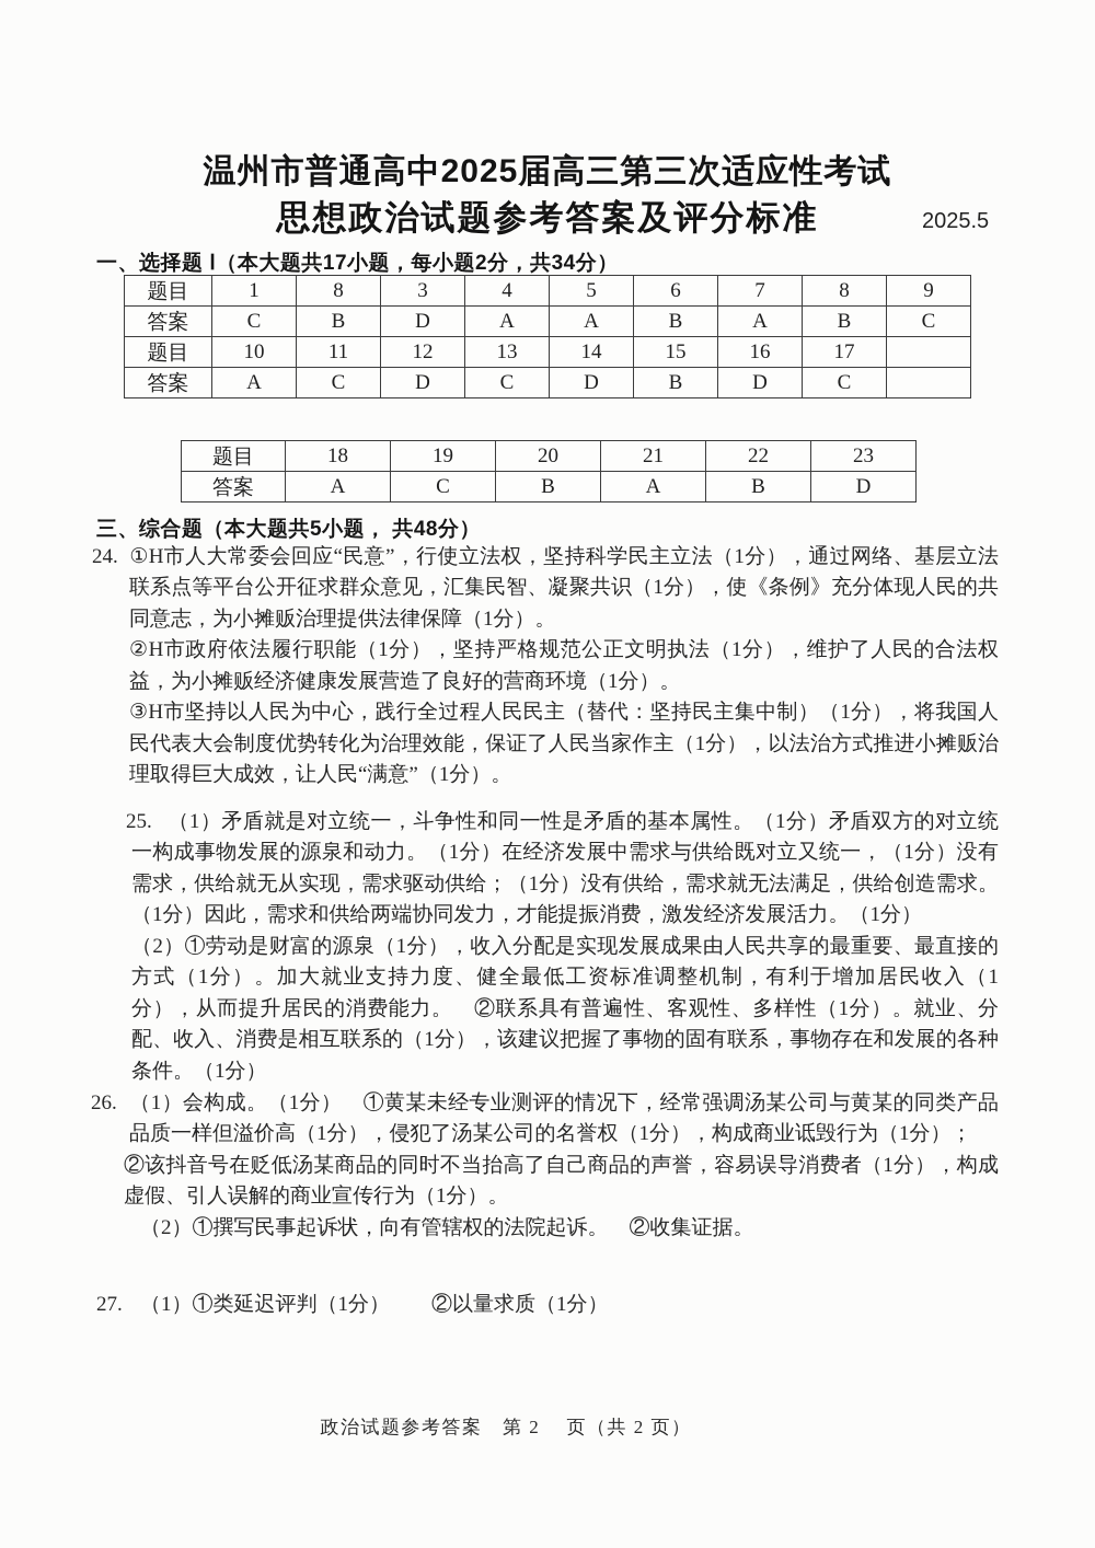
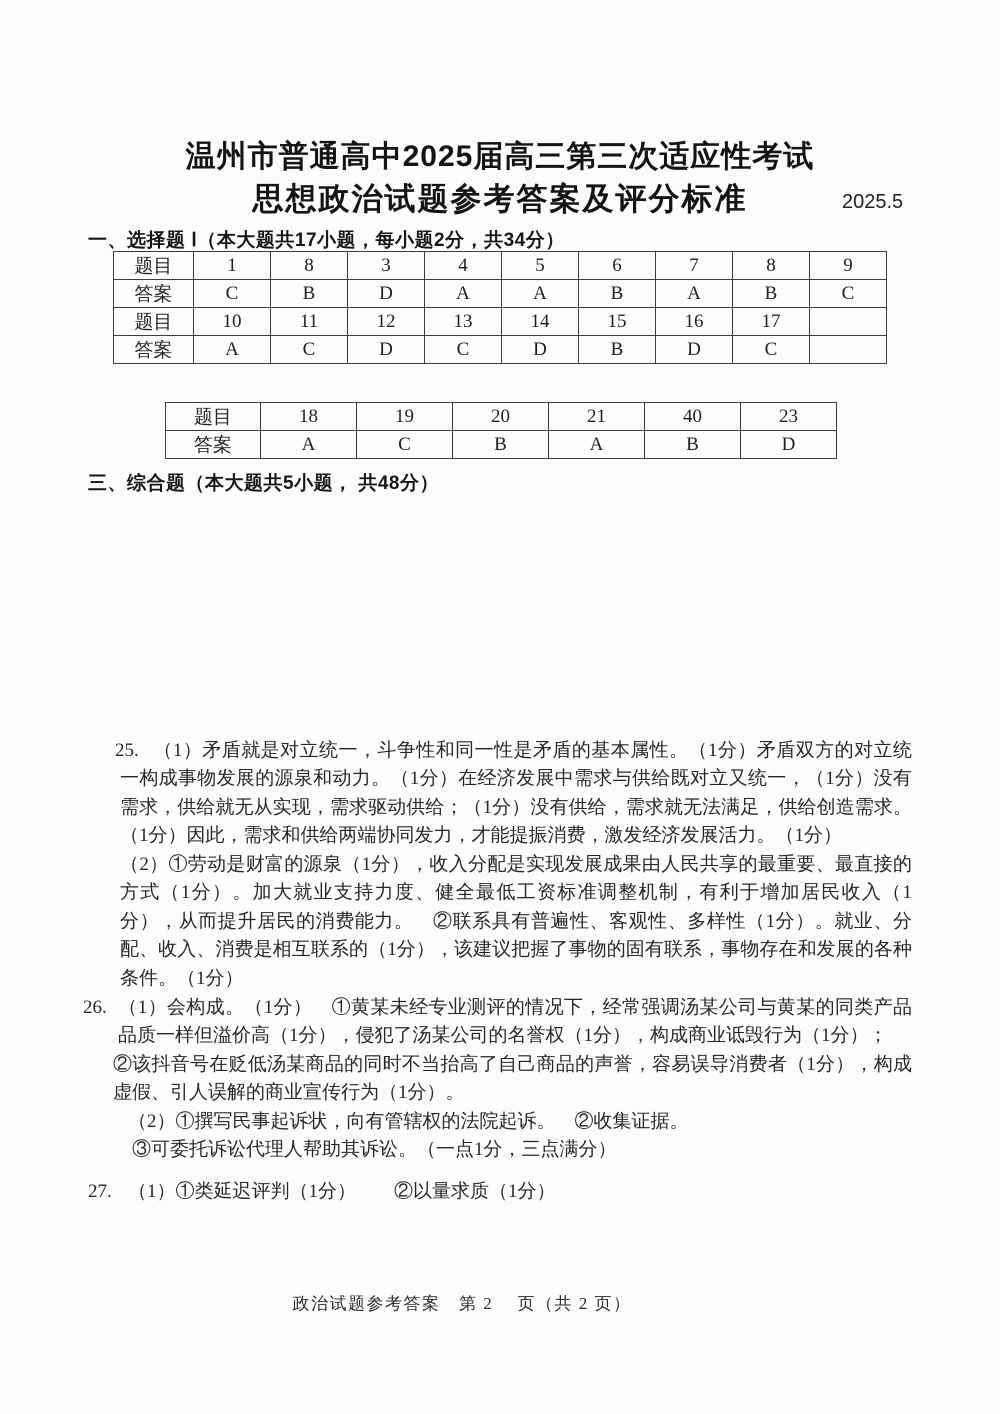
  温州市普通高中2025届高三第三次适应性考试
  思想政治试题参考答案及评分标准
  2025.5
  一、选择题 Ⅰ（本大题共17小题，每小题2分，共34分）
  题目	1	8	3	4	5	6	7	8	9
  答案	C	B	D	A	A	B	A	B	C
  题目	10	11	12	13	14	15	16	17
  答案	A	C	D	C	D	B	D	C
- 题目	18	19	20	21	22	23
+ 题目	18	19	20	21	40	23
  答案	A	C	B	A	B	D
  三、综合题（本大题共5小题， 共48分）
- 24. ①H市人大常委会回应“民意”，行使立法权，坚持科学民主立法（1分），通过网络、基层立法联系点等平台公开征求群众意见，汇集民智、凝聚共识（1分），使《条例》充分体现人民的共同意志，为小摊贩治理提供法律保障（1分）。
- ②H市政府依法履行职能（1分），坚持严格规范公正文明执法（1分），维护了人民的合法权益，为小摊贩经济健康发展营造了良好的营商环境（1分）。
- ③H市坚持以人民为中心，践行全过程人民民主（替代：坚持民主集中制）（1分），将我国人民代表大会制度优势转化为治理效能，保证了人民当家作主（1分），以法治方式推进小摊贩治理取得巨大成效，让人民“满意”（1分）。
  25. （1）矛盾就是对立统一，斗争性和同一性是矛盾的基本属性。（1分）矛盾双方的对立统一构成事物发展的源泉和动力。（1分）在经济发展中需求与供给既对立又统一，（1分）没有需求，供给就无从实现，需求驱动供给；（1分）没有供给，需求就无法满足，供给创造需求。（1分）因此，需求和供给两端协同发力，才能提振消费，激发经济发展活力。（1分）
  （2）①劳动是财富的源泉（1分），收入分配是实现发展成果由人民共享的最重要、最直接的方式（1分）。加大就业支持力度、健全最低工资标准调整机制，有利于增加居民收入（1分），从而提升居民的消费能力。 ②联系具有普遍性、客观性、多样性（1分）。就业、分配、收入、消费是相互联系的（1分），该建议把握了事物的固有联系，事物存在和发展的各种条件。（1分）
  26. （1）会构成。（1分） ①黄某未经专业测评的情况下，经常强调汤某公司与黄某的同类产品品质一样但溢价高（1分），侵犯了汤某公司的名誉权（1分），构成商业诋毁行为（1分）；
  ②该抖音号在贬低汤某商品的同时不当抬高了自己商品的声誉，容易误导消费者（1分），构成虚假、引人误解的商业宣传行为（1分）。
  （2）①撰写民事起诉状，向有管辖权的法院起诉。 ②收集证据。
+ ③可委托诉讼代理人帮助其诉讼。（一点1分，三点满分）
  27. （1）①类延迟评判（1分） ②以量求质（1分）
  政治试题参考答案 第 2 页（共 2 页）
